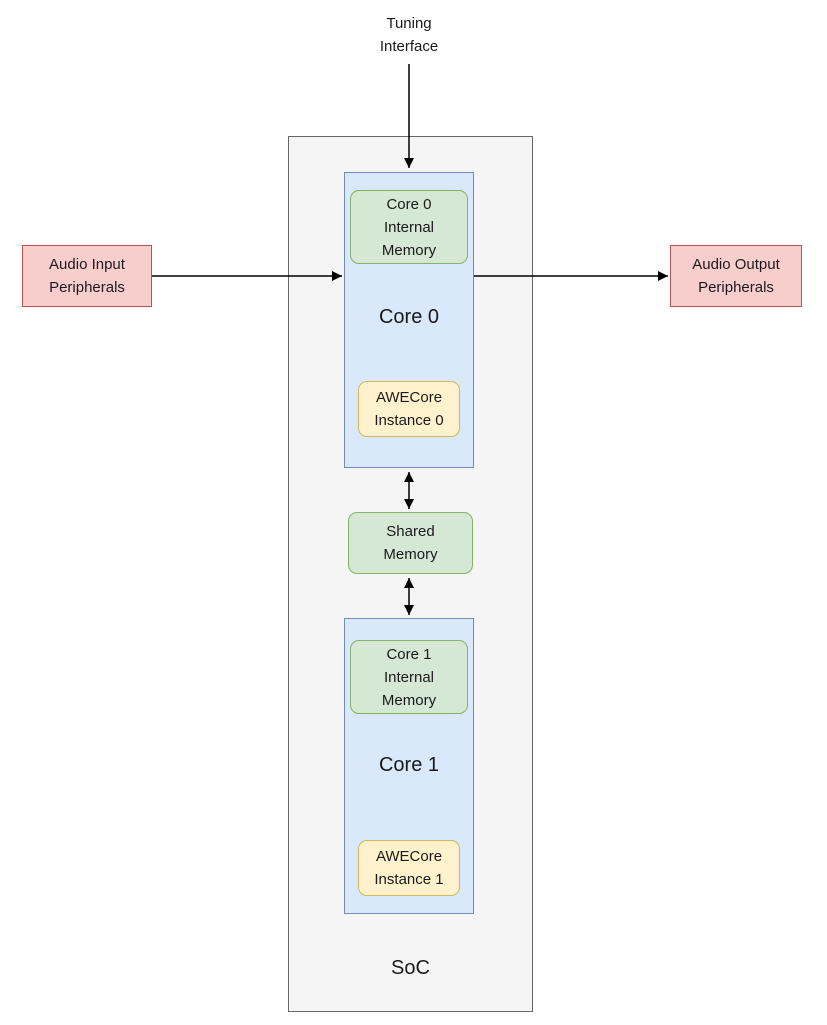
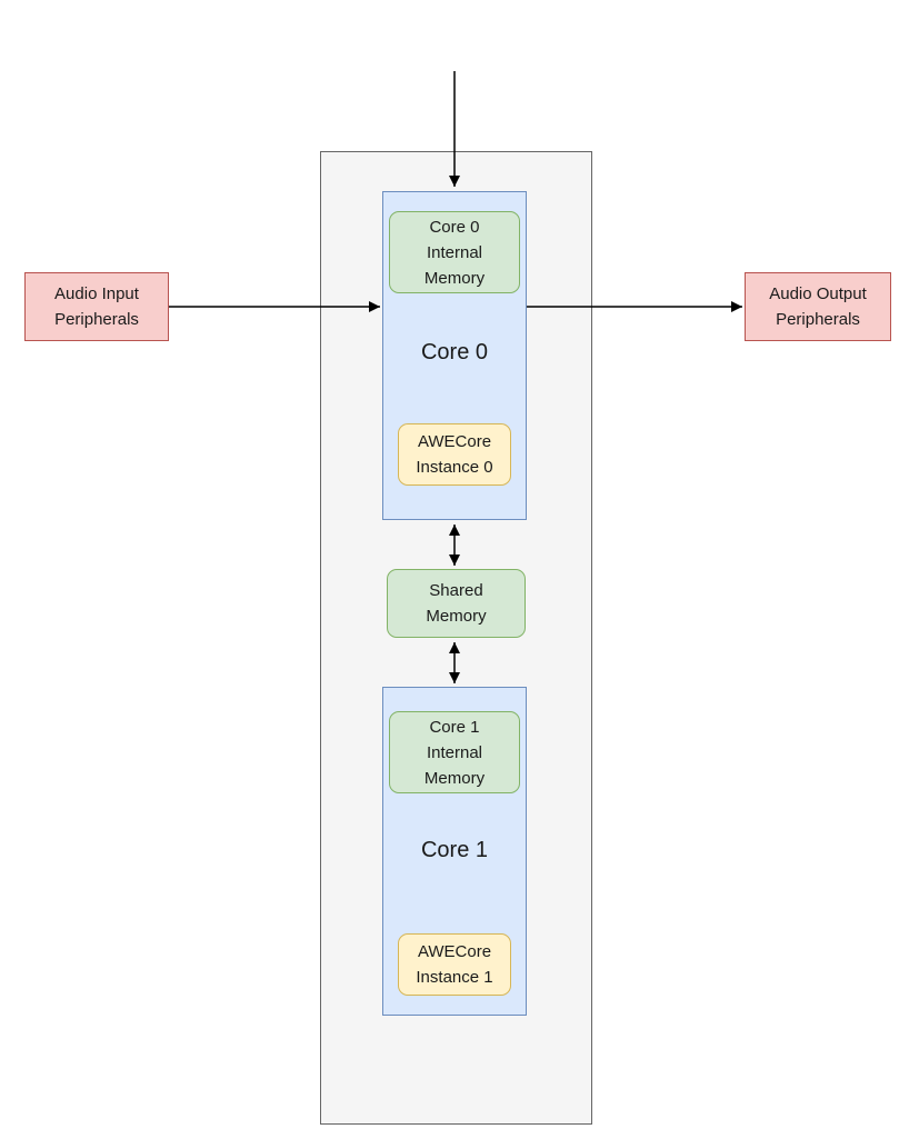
- Tuning
- Interface
- SoC
  Core 0
  Core 0
  Internal
  Memory
  AWECore
  Instance 0
  Shared
  Memory
  Core 1
  Core 1
  Internal
  Memory
  AWECore
  Instance 1
  Audio Input
  Peripherals
  Audio Output
  Peripherals
